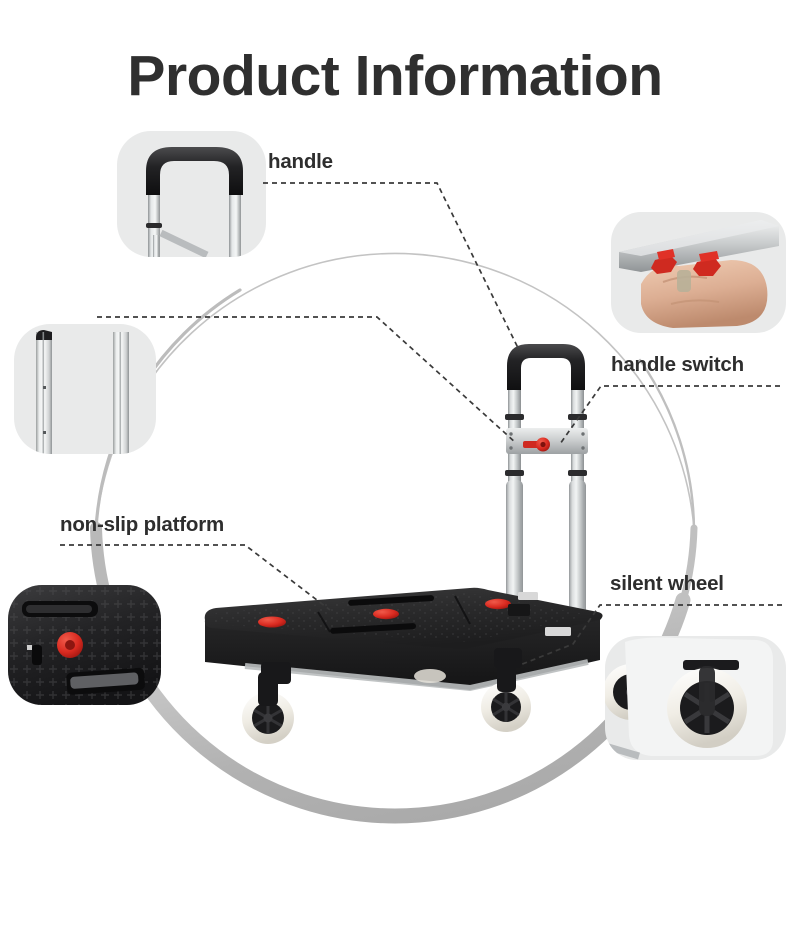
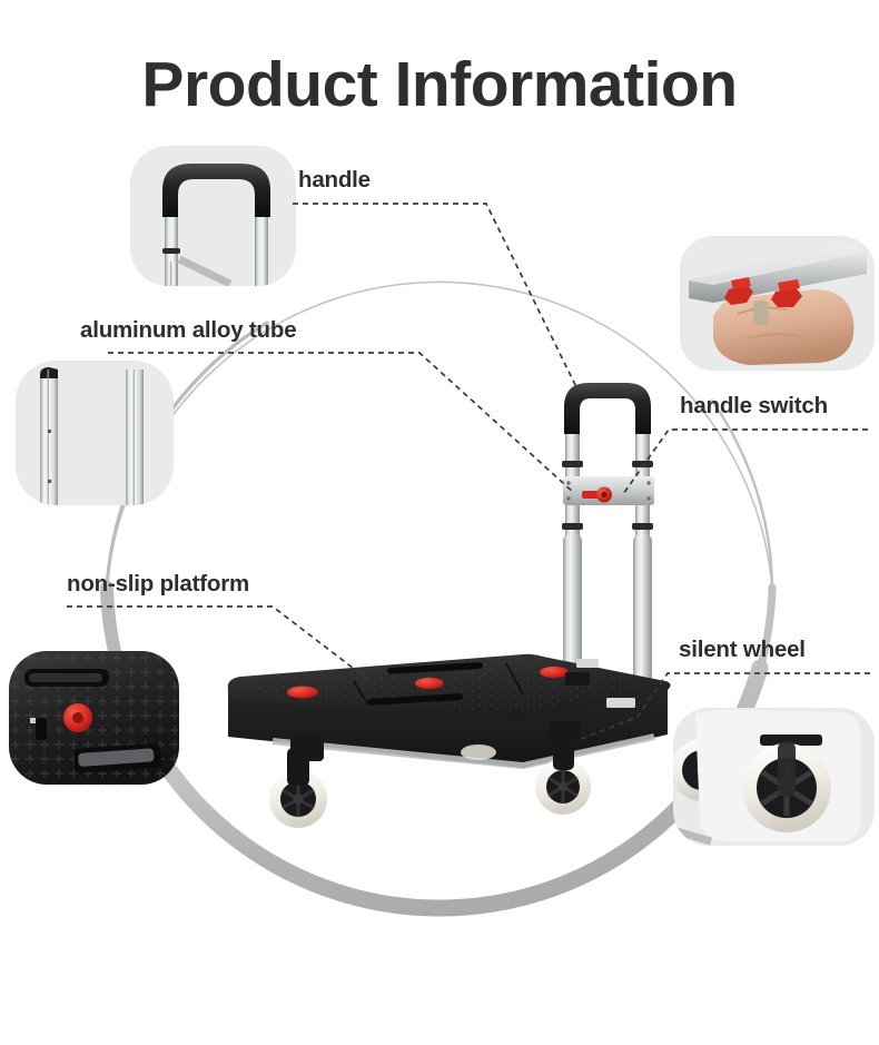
  Product Information
  handle
+ aluminum alloy tube
  handle switch
  non-slip platform
  silent wheel
